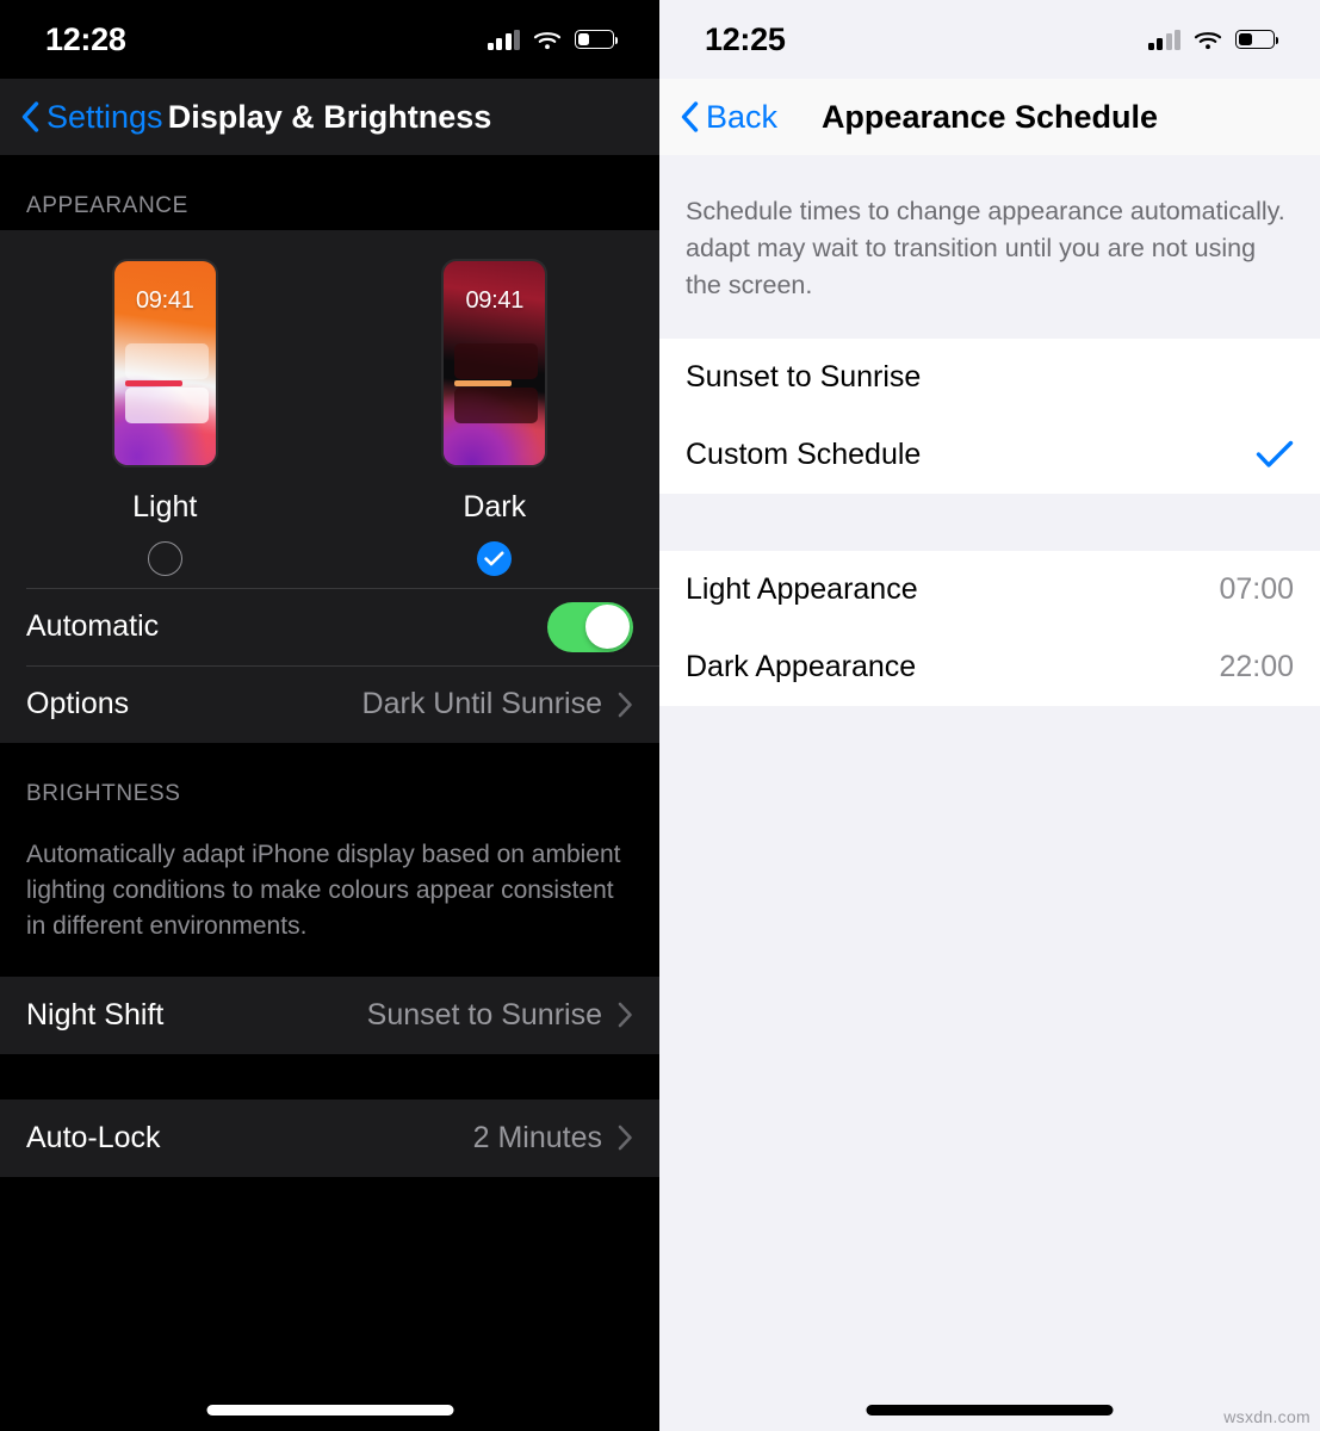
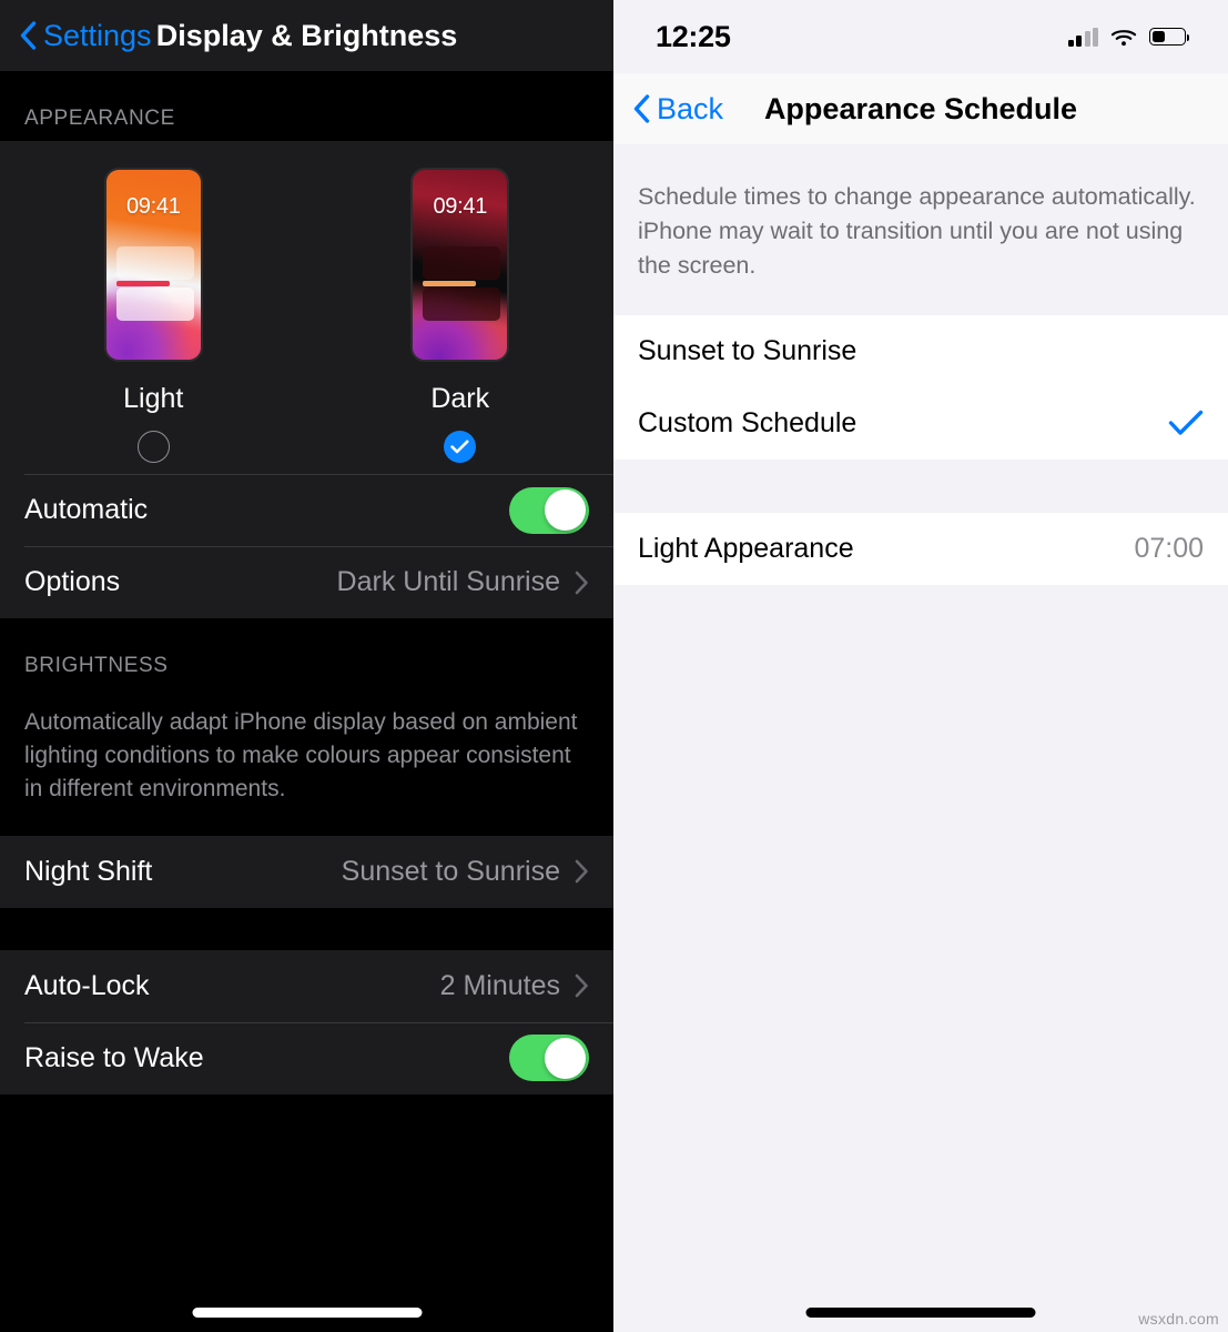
- 12:28
  Settings
  Display & Brightness
  APPEARANCE
  09:41
  Light
  09:41
  Dark
  Automatic
  Options
  Dark Until Sunrise
  BRIGHTNESS
  Automatically adapt iPhone display based on ambient lighting conditions to make colours appear consistent in different environments.
  Night Shift
  Sunset to Sunrise
  Auto-Lock
  2 Minutes
+ Raise to Wake
  12:25
  Back
  Appearance Schedule
- Schedule times to change appearance automatically. adapt may wait to transition until you are not using the screen.
+ Schedule times to change appearance automatically. iPhone may wait to transition until you are not using the screen.
  Sunset to Sunrise
  Custom Schedule
  Light Appearance
  07:00
- Dark Appearance
- 22:00
  wsxdn.com
